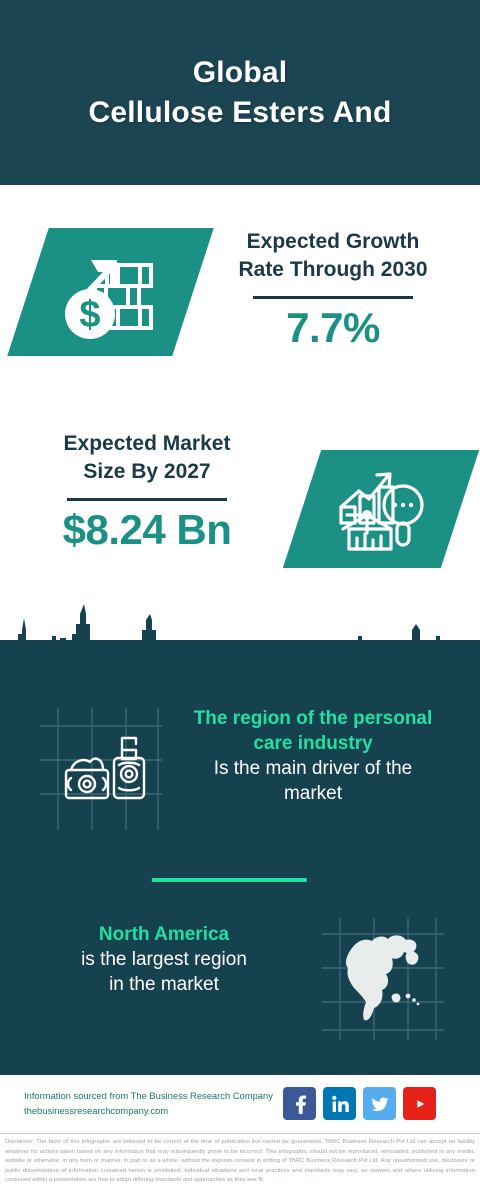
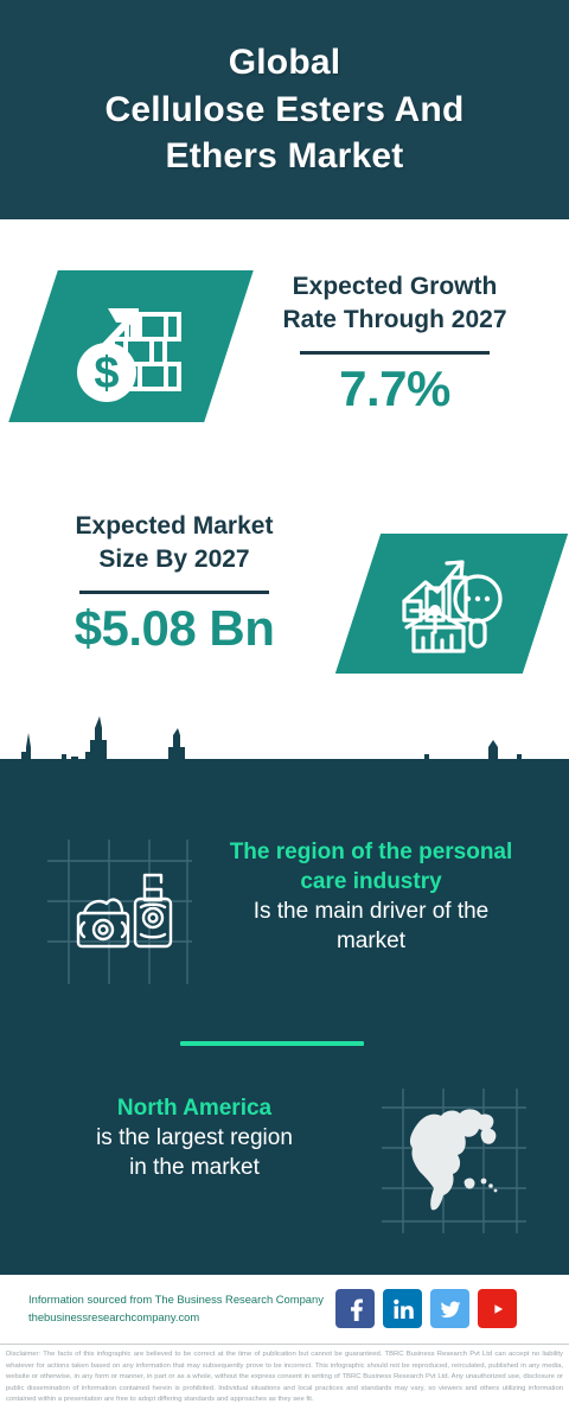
  Global
  Cellulose Esters And
+ Ethers Market
  Expected Growth
- Rate Through 2030
+ Rate Through 2027
  7.7%
  Expected Market
  Size By 2027
- $8.24 Bn
+ $5.08 Bn
  The region of the personal
  care industry
  Is the main driver of the
  market
  North America
  is the largest region
  in the market
  Information sourced from The Business Research Company
  thebusinessresearchcompany.com
